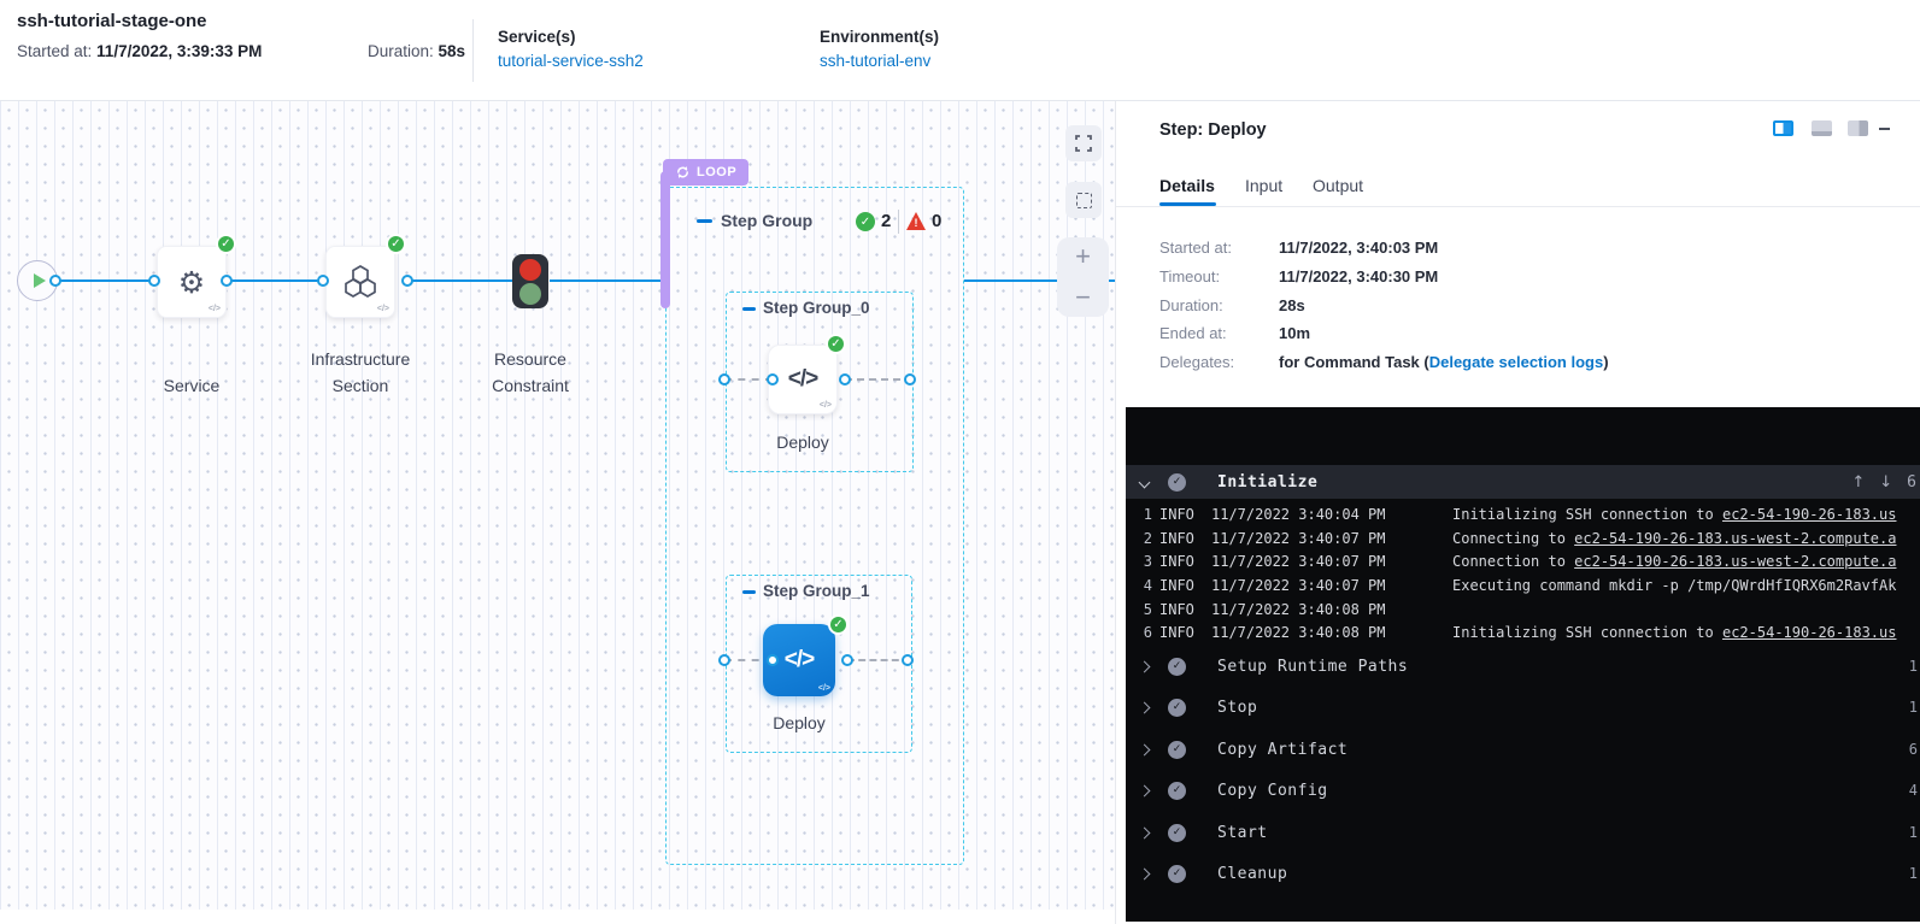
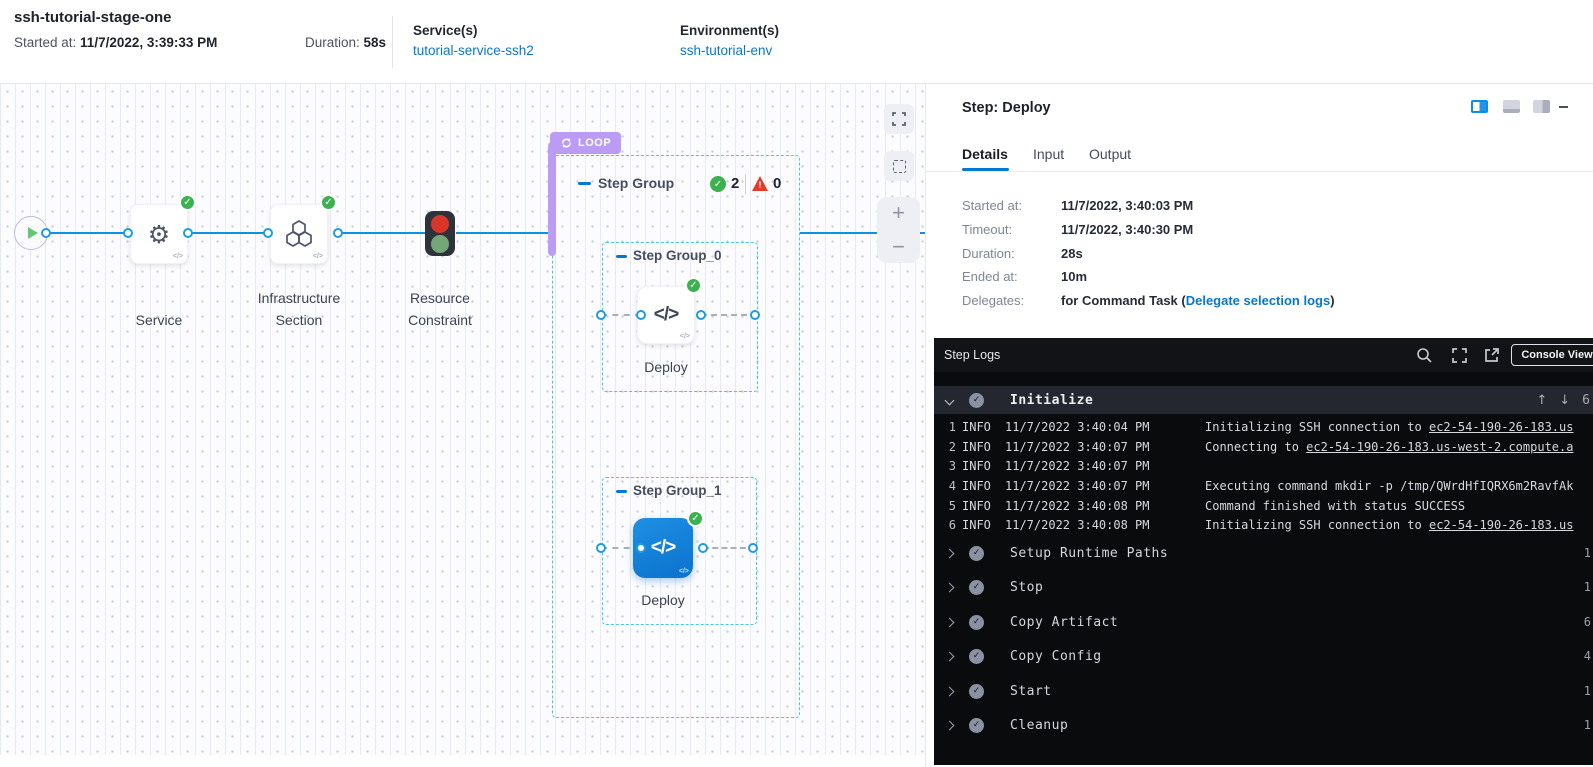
  ssh-tutorial-stage-one
  Started at: 11/7/2022, 3:39:33 PM
  Duration: 58s
  Service(s)
  tutorial-service-ssh2
  Environment(s)
  ssh-tutorial-env
  ⚙
  Service
  Infrastructure
  Section
  Resource
  Constraint
  LOOP
  Step Group
  2
  0
  Step Group_0
  </>
  Deploy
  Step Group_1
  </>
  Deploy
  Step: Deploy
  Details
  Input
  Output
  Started at:
  11/7/2022, 3:40:03 PM
  Timeout:
  11/7/2022, 3:40:30 PM
  Duration:
  28s
  Ended at:
  10m
  Delegates:
  for Command Task (Delegate selection logs)
+ Step Logs
+ Console View
  Initialize
  6
  1
  INFO
  11/7/2022 3:40:04 PM
  Initializing SSH connection to ec2-54-190-26-183.us
  2
  INFO
  11/7/2022 3:40:07 PM
  Connecting to ec2-54-190-26-183.us-west-2.compute.a
  3
  INFO
  11/7/2022 3:40:07 PM
- Connection to ec2-54-190-26-183.us-west-2.compute.a
  4
  INFO
  11/7/2022 3:40:07 PM
  Executing command mkdir -p /tmp/QWrdHfIQRX6m2RavfAk
  5
  INFO
  11/7/2022 3:40:08 PM
+ Command finished with status SUCCESS
  6
  INFO
  11/7/2022 3:40:08 PM
  Initializing SSH connection to ec2-54-190-26-183.us
  Setup Runtime Paths
  1
  Stop
  1
  Copy Artifact
  6
  Copy Config
  4
  Start
  1
  Cleanup
  1
